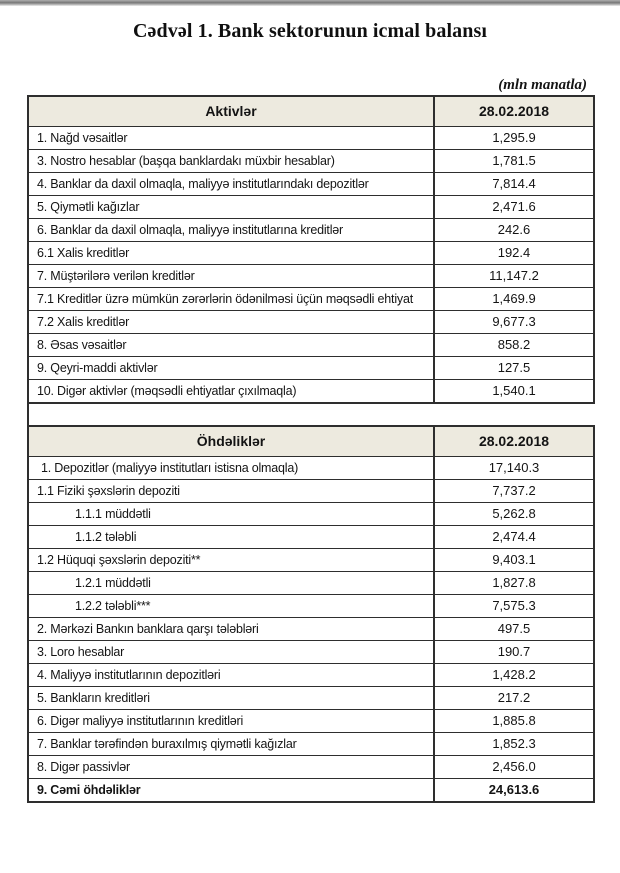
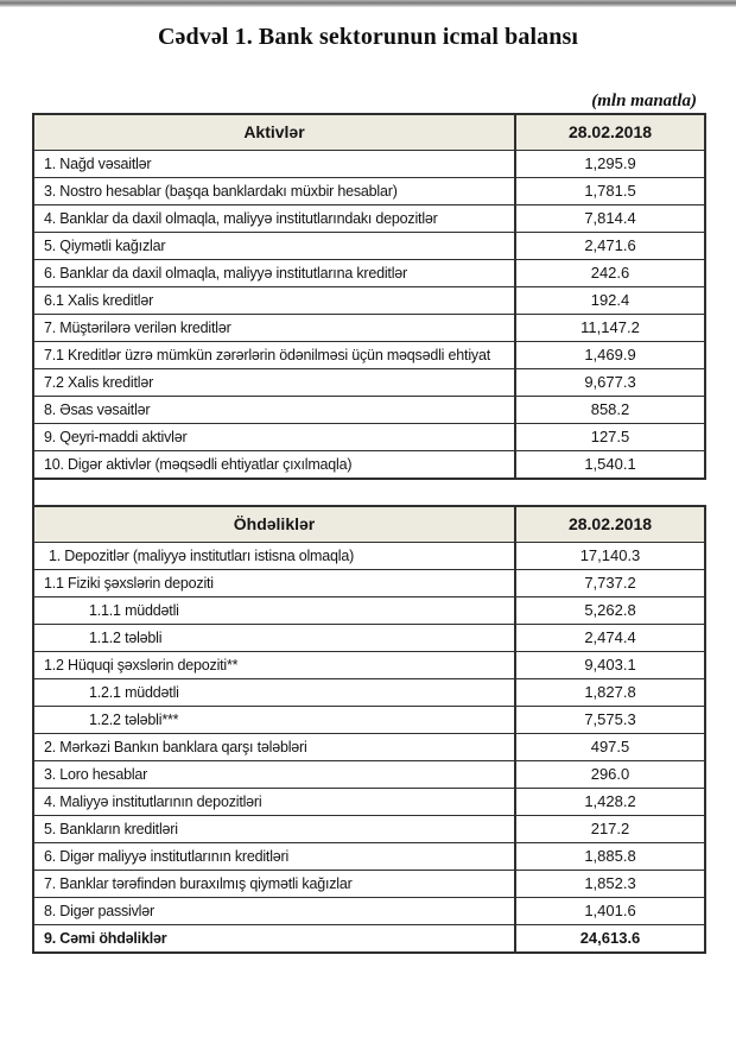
  Cədvəl 1. Bank sektorunun icmal balansı
  (mln manatla)
  Aktivlər	28.02.2018
  1. Nağd vəsaitlər	1,295.9
  3. Nostro hesablar (başqa banklardakı müxbir hesablar)	1,781.5
  4. Banklar da daxil olmaqla, maliyyə institutlarındakı depozitlər	7,814.4
  5. Qiymətli kağızlar	2,471.6
  6. Banklar da daxil olmaqla, maliyyə institutlarına kreditlər	242.6
  6.1 Xalis kreditlər	192.4
  7. Müştərilərə verilən kreditlər	11,147.2
  7.1 Kreditlər üzrə mümkün zərərlərin ödənilməsi üçün məqsədli ehtiyat	1,469.9
  7.2 Xalis kreditlər	9,677.3
  8. Əsas vəsaitlər	858.2
  9. Qeyri-maddi aktivlər	127.5
  10. Digər aktivlər (məqsədli ehtiyatlar çıxılmaqla)	1,540.1
  Öhdəliklər	28.02.2018
  1. Depozitlər (maliyyə institutları istisna olmaqla)	17,140.3
  1.1 Fiziki şəxslərin depoziti	7,737.2
  1.1.1 müddətli	5,262.8
  1.1.2 tələbli	2,474.4
  1.2 Hüquqi şəxslərin depoziti**	9,403.1
  1.2.1 müddətli	1,827.8
  1.2.2 tələbli***	7,575.3
  2. Mərkəzi Bankın banklara qarşı tələbləri	497.5
- 3. Loro hesablar	190.7
+ 3. Loro hesablar	296.0
  4. Maliyyə institutlarının depozitləri	1,428.2
  5. Bankların kreditləri	217.2
  6. Digər maliyyə institutlarının kreditləri	1,885.8
  7. Banklar tərəfindən buraxılmış qiymətli kağızlar	1,852.3
- 8. Digər passivlər	2,456.0
+ 8. Digər passivlər	1,401.6
  9. Cəmi öhdəliklər	24,613.6
